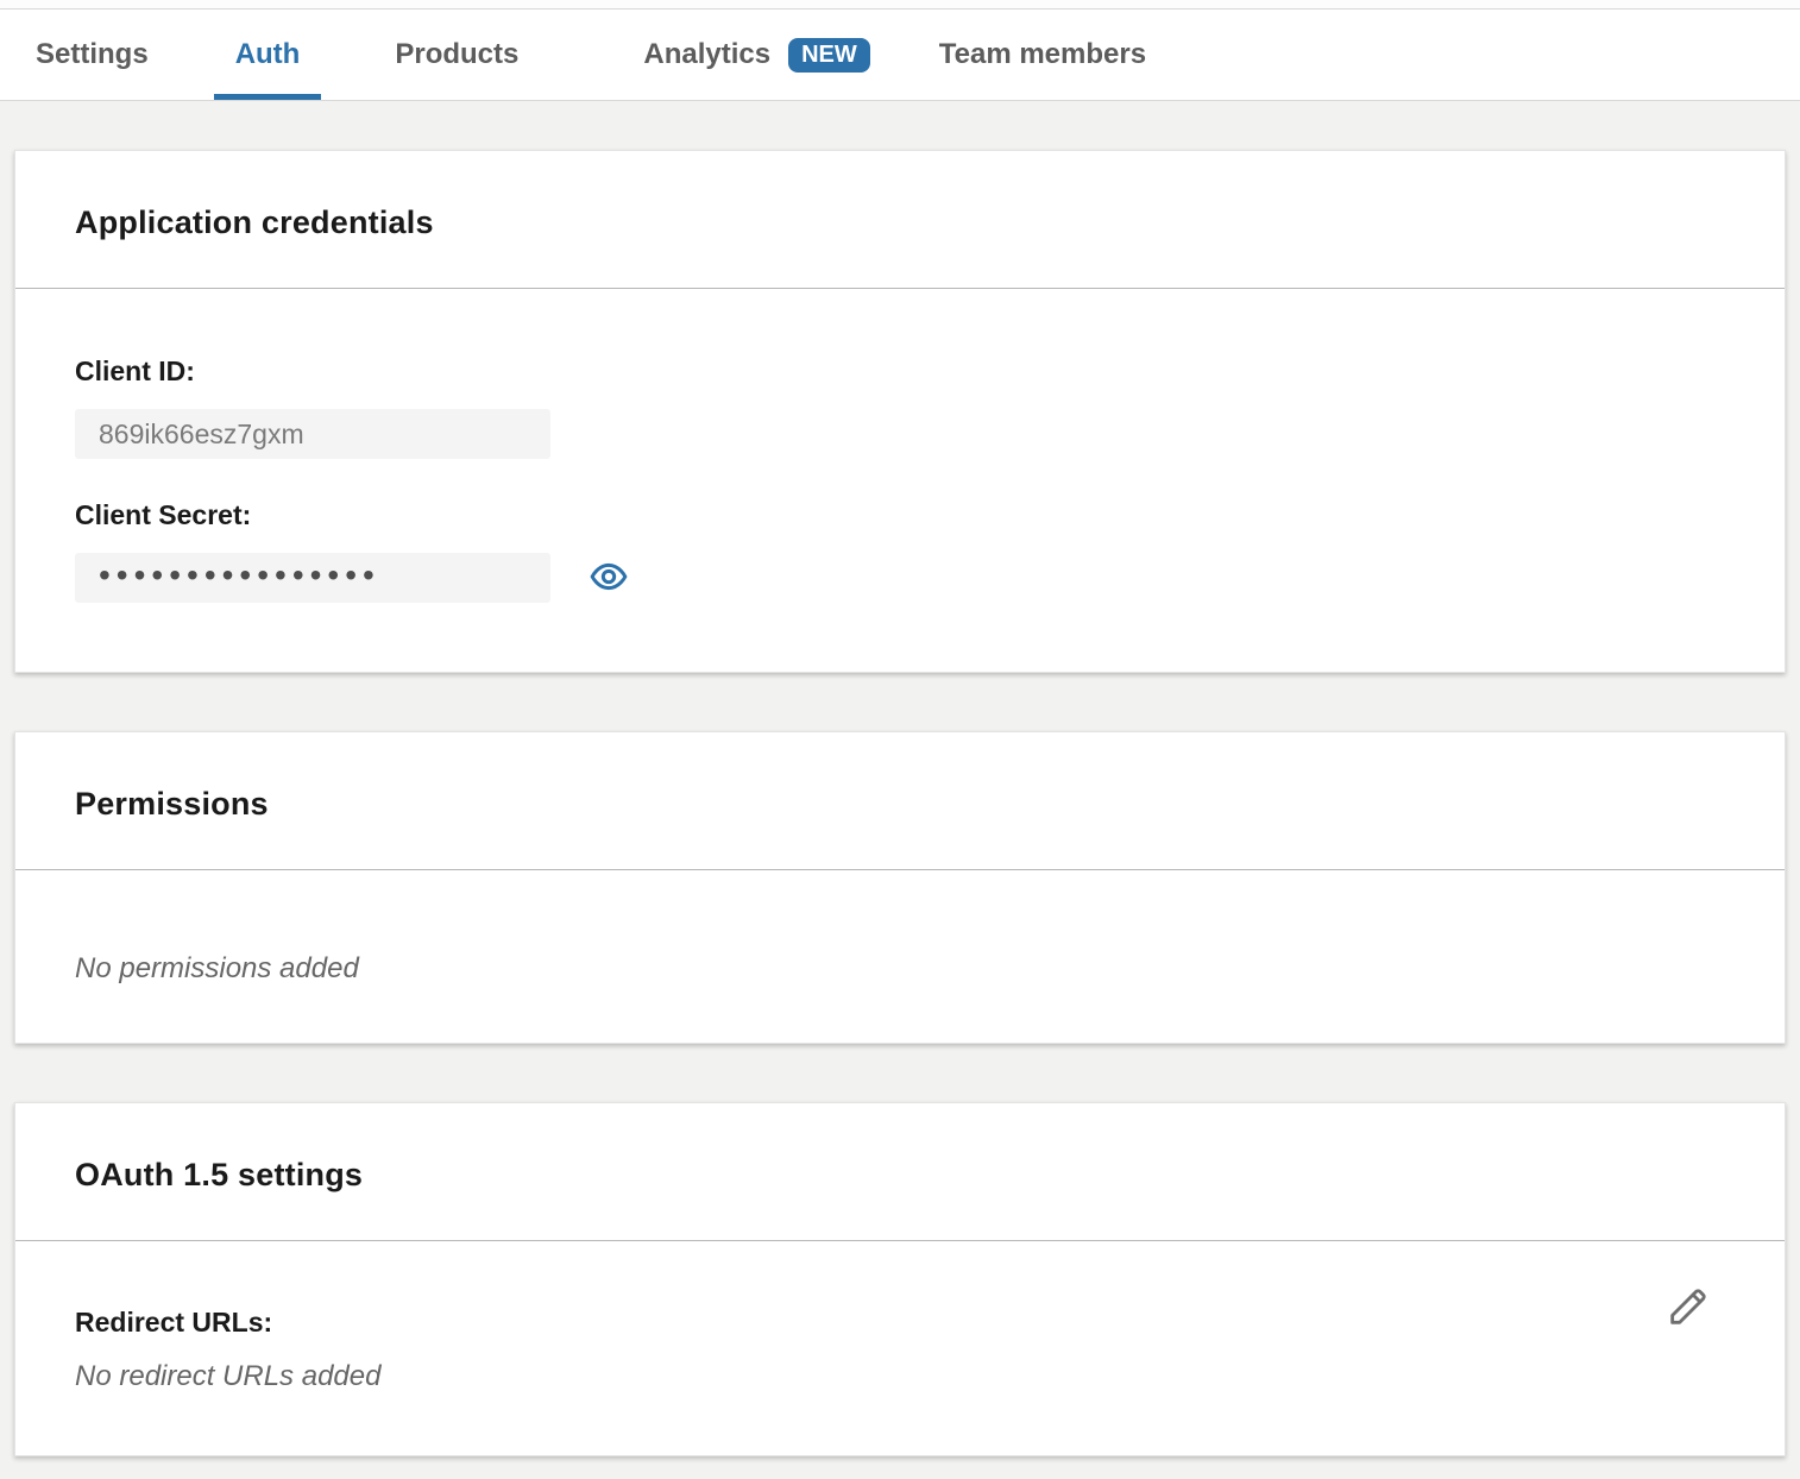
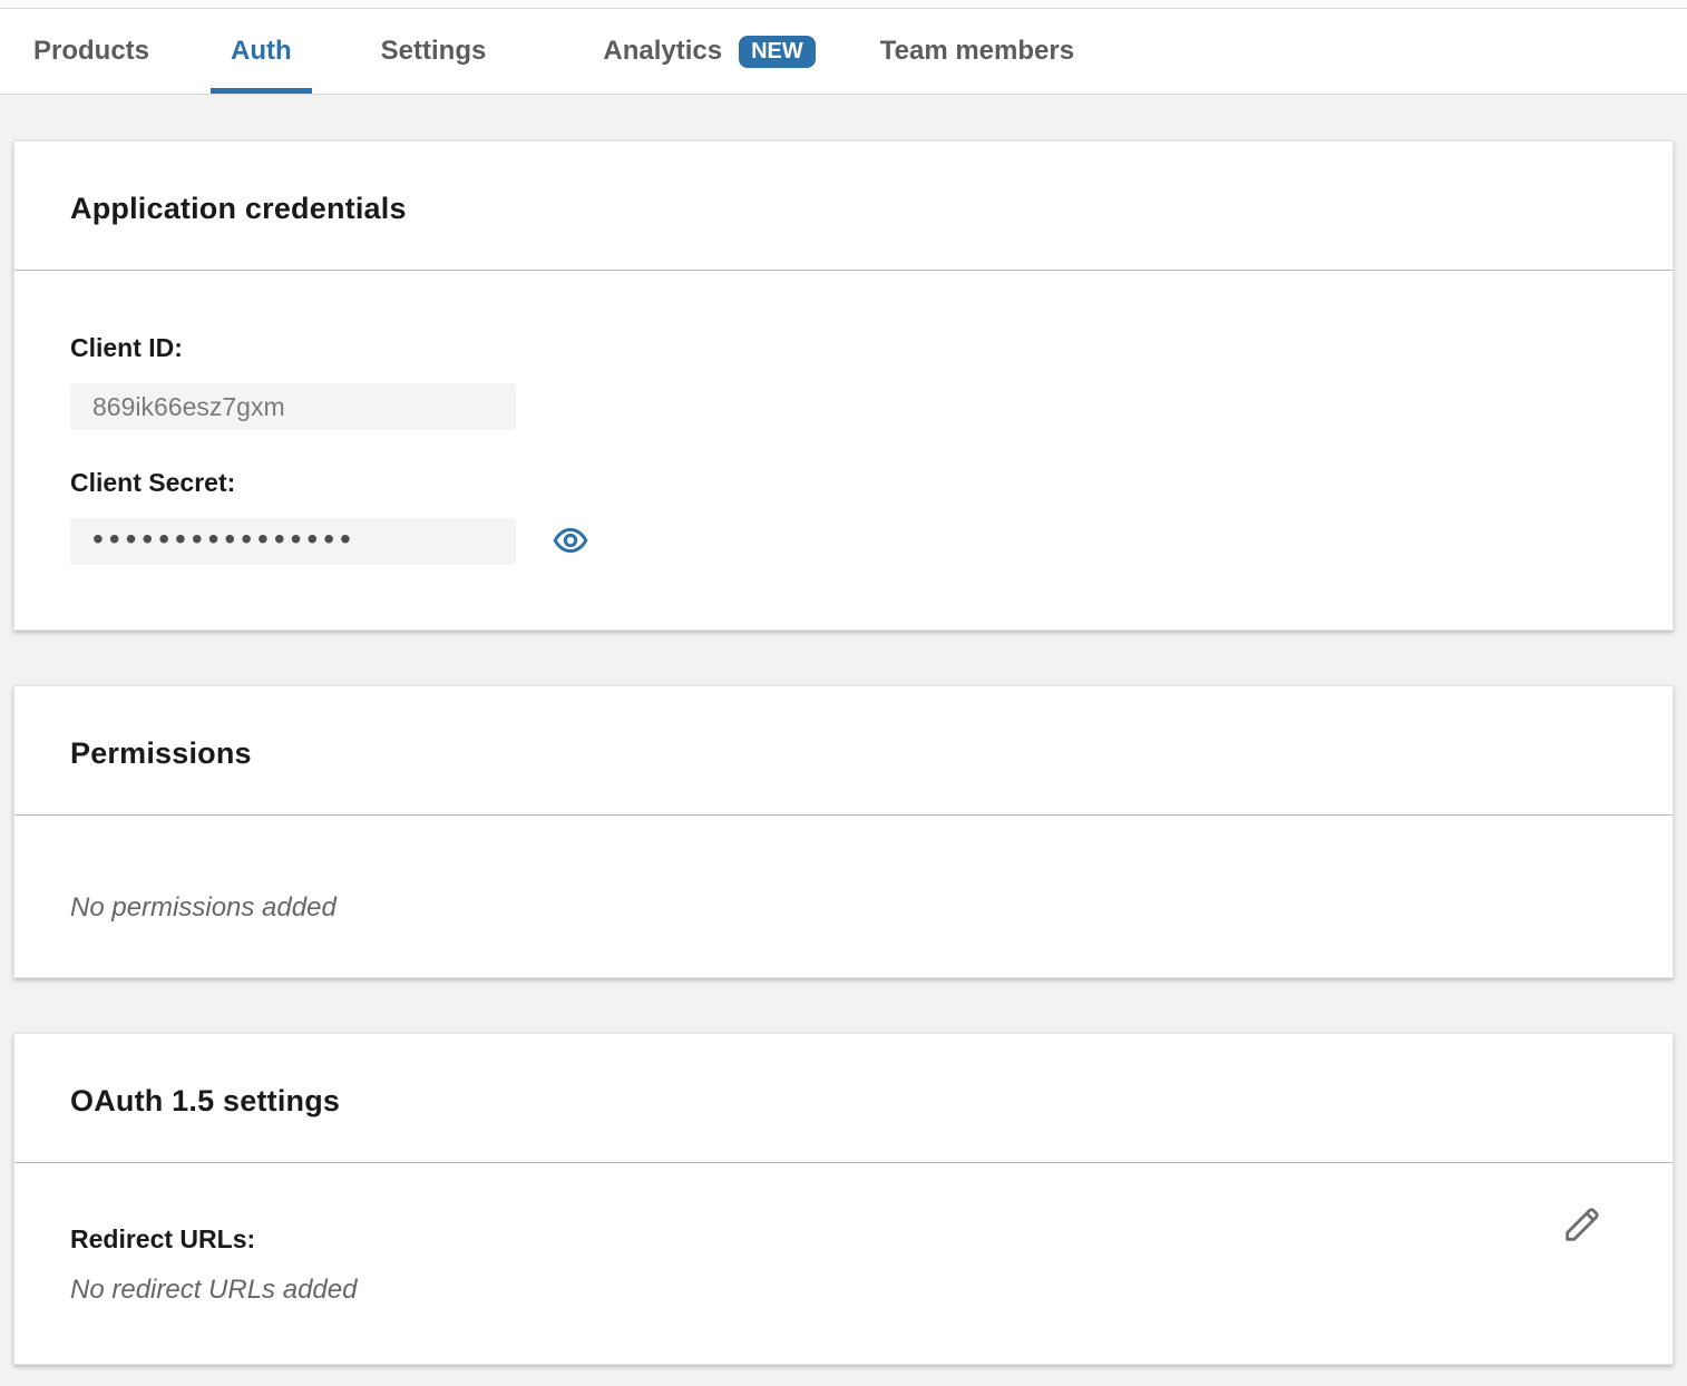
- Settings
+ Products
  Auth
- Products
+ Settings
  Analytics
  NEW
  Team members
  Application credentials
  Client ID:
  869ik66esz7gxm
  Client Secret:
  ••••••••••••••••
  Permissions
  No permissions added
  OAuth 1.5 settings
  Redirect URLs:
  No redirect URLs added
